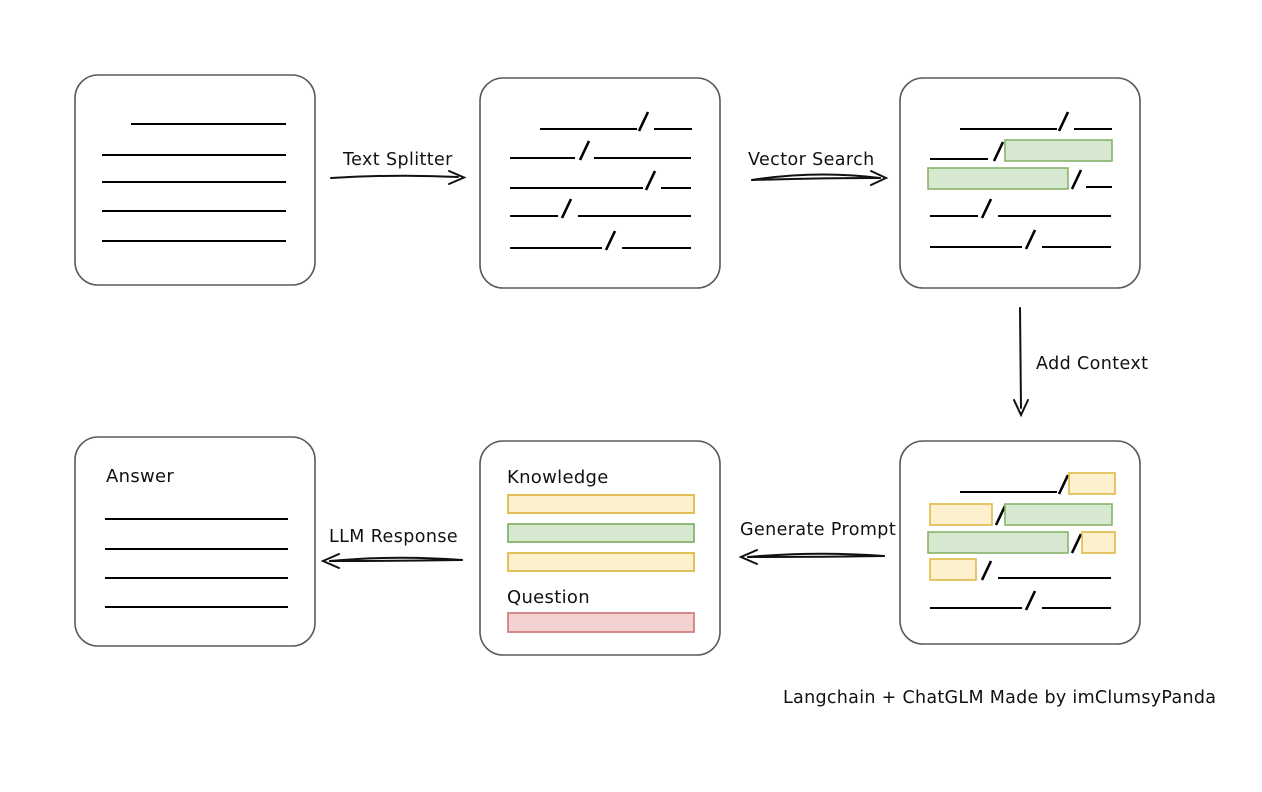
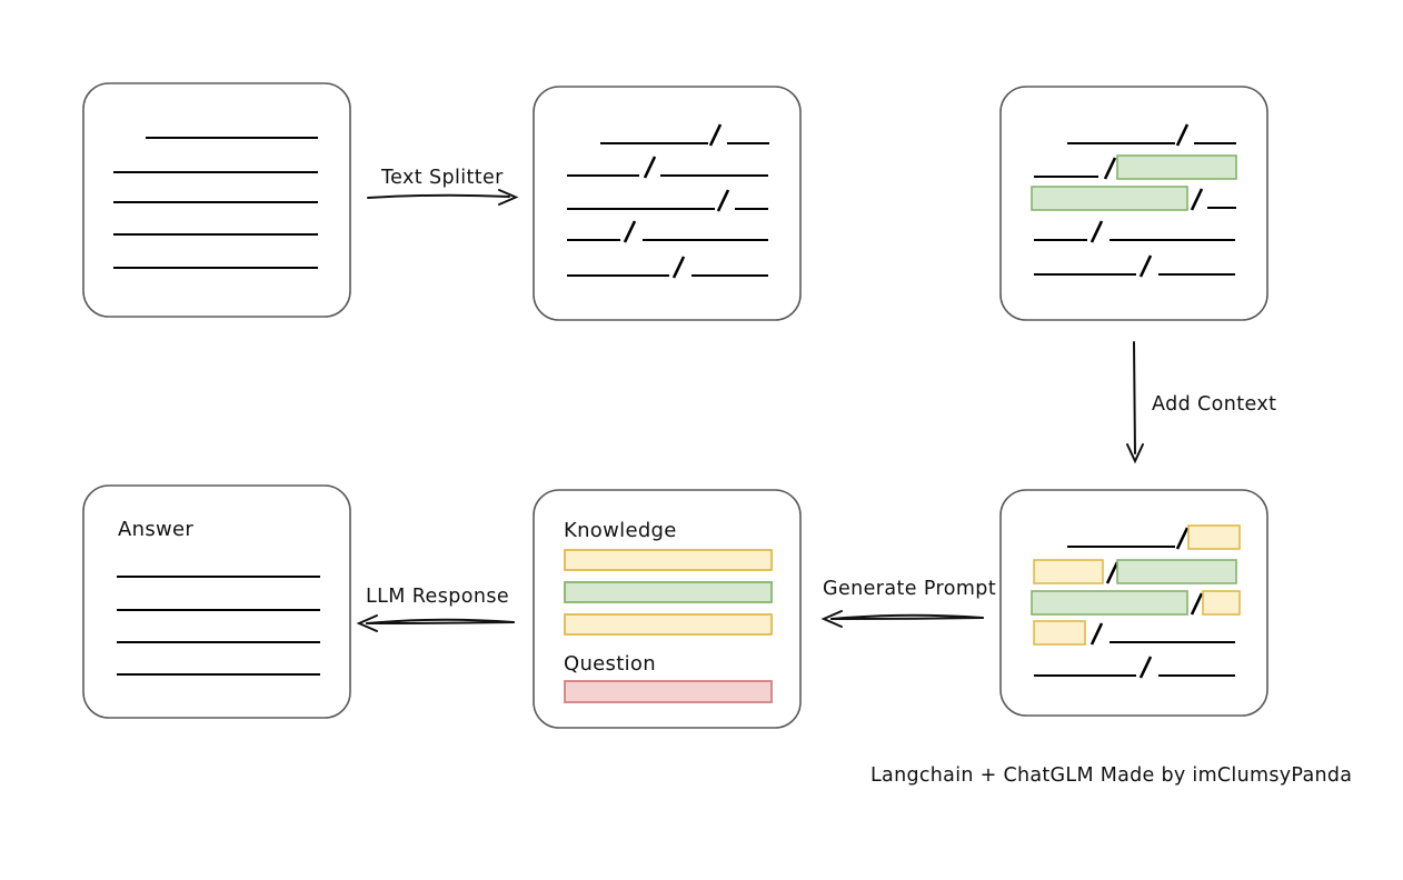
  Text Splitter
- Vector Search
  Add Context
  Generate Prompt
  Knowledge
  Question
  LLM Response
  Answer
  Langchain + ChatGLM Made by imClumsyPanda
